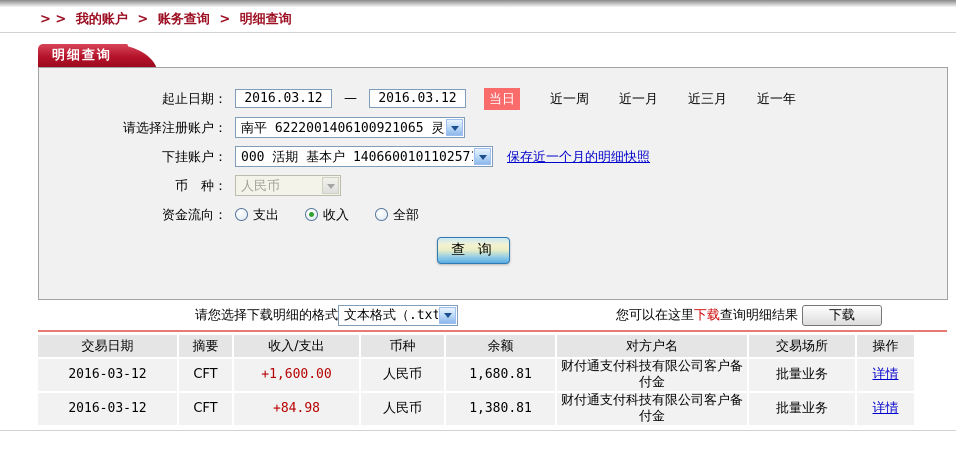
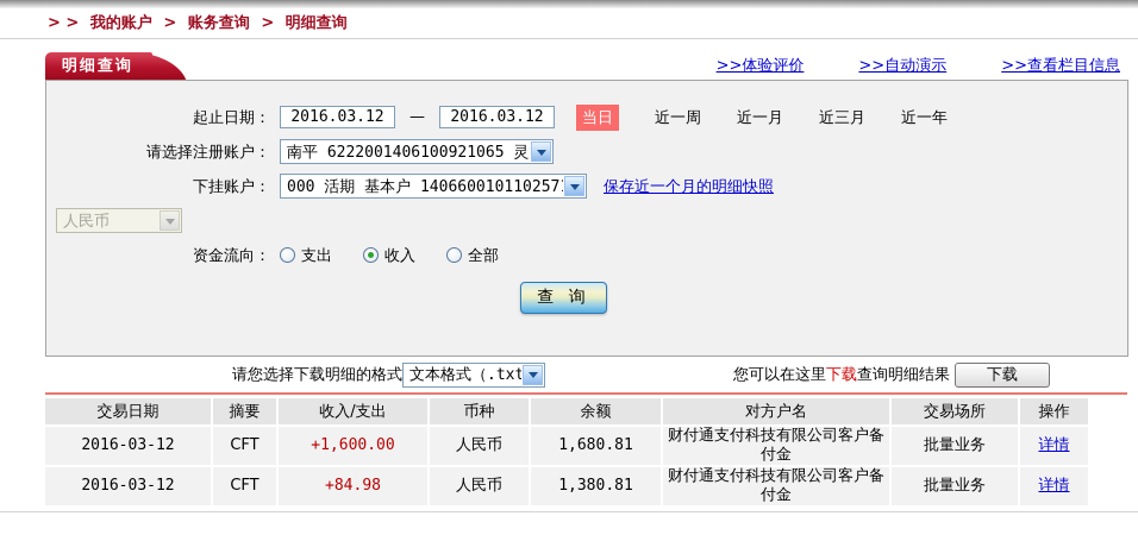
  > > 我的账户 > 账务查询 > 明细查询
  明细查询
+ >>体验评价
+ >>自动演示
+ >>查看栏目信息
  起止日期：
  2016.03.12
  —
  2016.03.12
  当日
  近一周
  近一月
  近三月
  近一年
  请选择注册账户：
  南平 6222001406100921065 灵
  下挂账户：
  000 活期 基本户 140660010110257
  保存近一个月的明细快照
- 币 种：
  人民币
  资金流向：
  支出
  收入
  全部
  查 询
  请您选择下载明细的格式
  文本格式（.txt
  您可以在这里
  下载
  查询明细结果
  下载
  交易日期	摘要	收入/支出	币种	余额	对方户名	交易场所	操作
  2016-03-12	CFT	+1,600.00	人民币	1,680.81	财付通支付科技有限公司客户备付金	批量业务	详情
  2016-03-12	CFT	+84.98	人民币	1,380.81	财付通支付科技有限公司客户备付金	批量业务	详情
